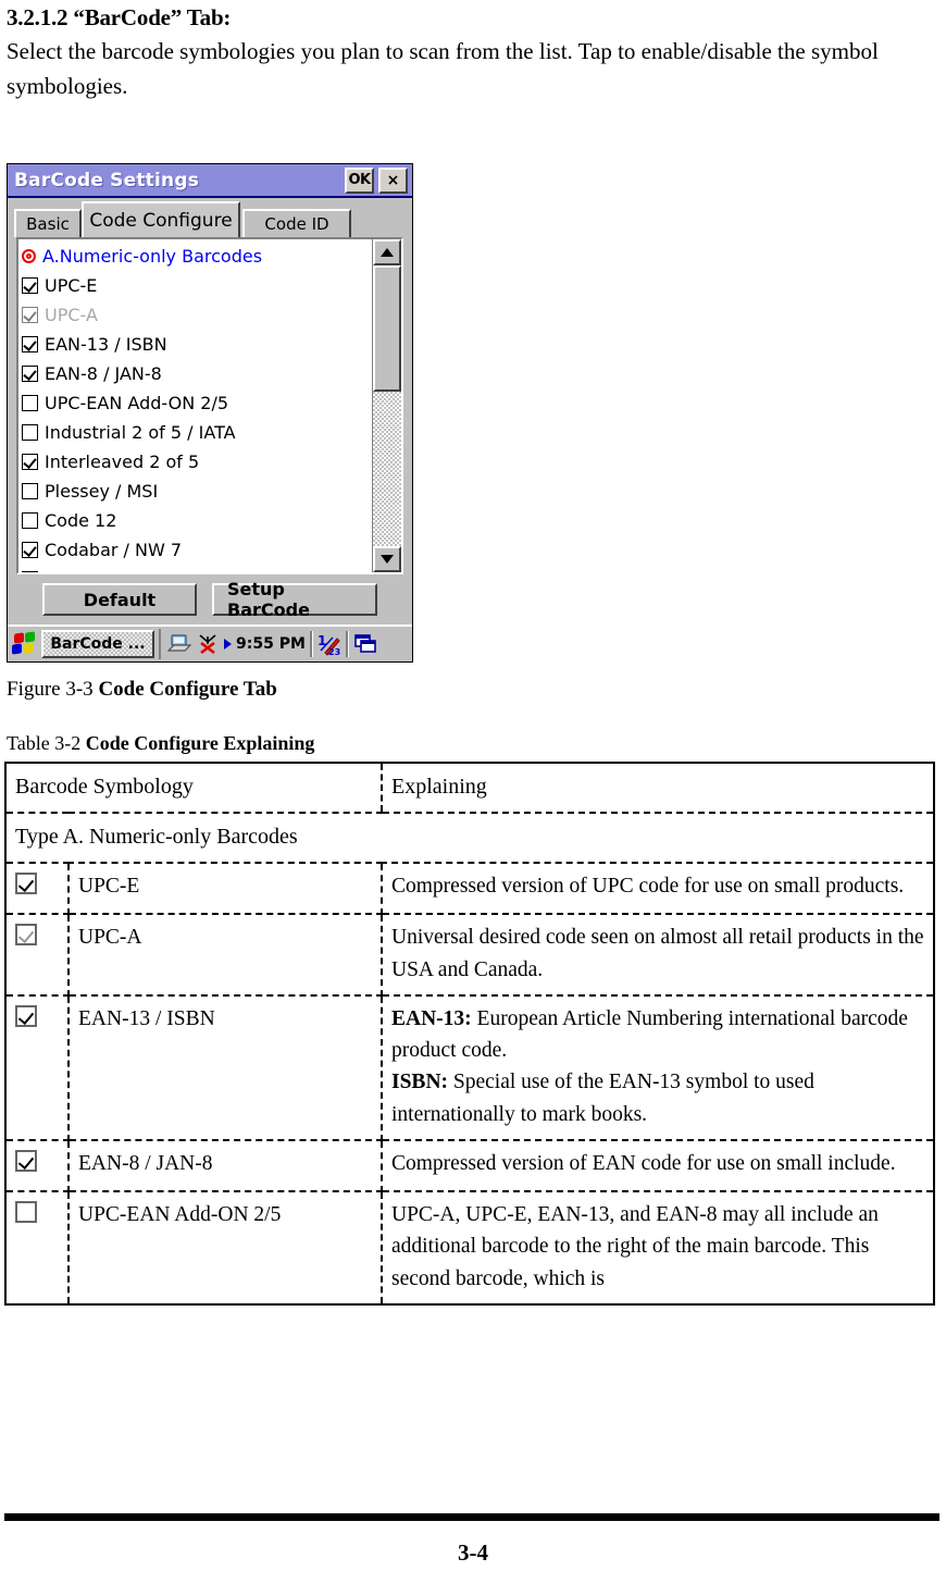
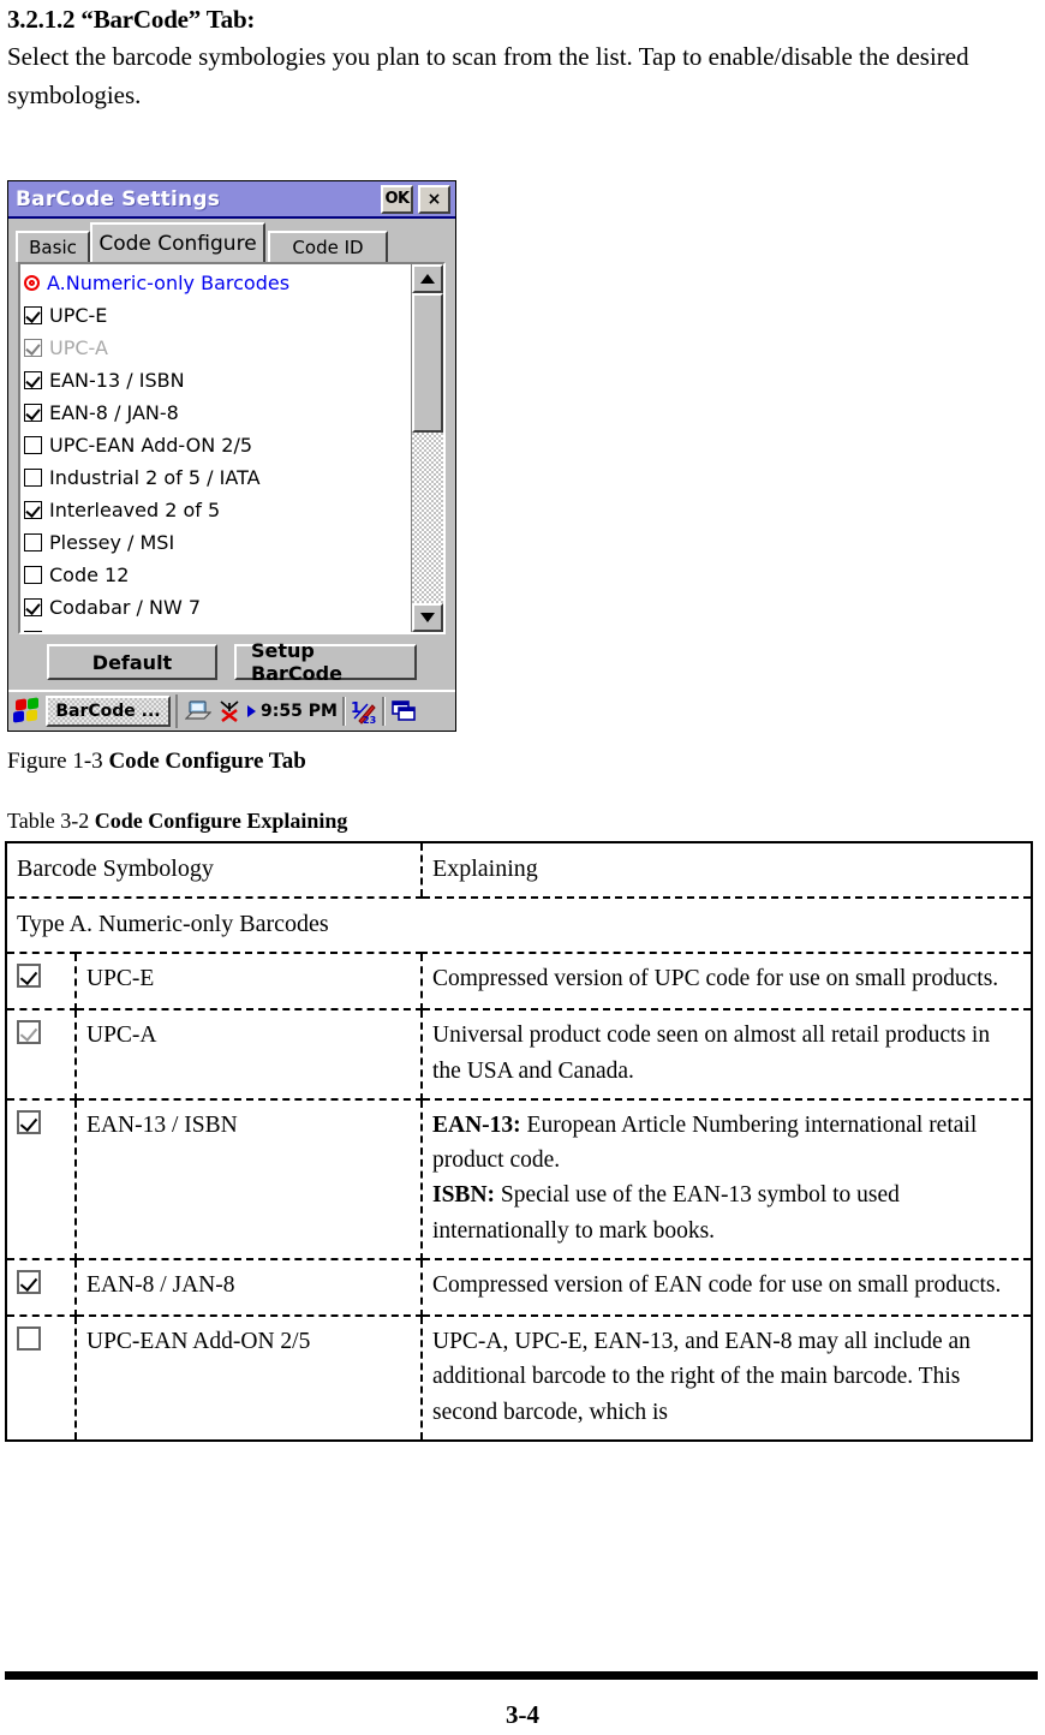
  3.2.1.2 “BarCode” Tab:
- Select the barcode symbologies you plan to scan from the list. Tap to enable/disable the symbol symbologies.
+ Select the barcode symbologies you plan to scan from the list. Tap to enable/disable the desired symbologies.
  BarCode Settings
  OK
  ×
  Basic
  Code Configure
  Code ID
  A.Numeric-only Barcodes
  UPC-E
  UPC-A
  EAN-13 / ISBN
  EAN-8 / JAN-8
  UPC-EAN Add-ON 2/5
  Industrial 2 of 5 / IATA
  Interleaved 2 of 5
  Plessey / MSI
  Code 12
  Codabar / NW 7
  Default
  Setup BarCode
  BarCode ...
  9:55 PM
  1
  23
- Figure 3-3 Code Configure Tab
+ Figure 1-3 Code Configure Tab
  Table 3-2 Code Configure Explaining
  Barcode Symbology	Explaining
  Type A. Numeric-only Barcodes
  	UPC-E	Compressed version of UPC code for use on small products.
- 	UPC-A	Universal desired code seen on almost all retail products in the USA and Canada.
+ 	UPC-A	Universal product code seen on almost all retail products in the USA and Canada.
- 	EAN-13 / ISBN	EAN-13: European Article Numbering international barcode product code. ISBN: Special use of the EAN-13 symbol to used internationally to mark books.
+ 	EAN-13 / ISBN	EAN-13: European Article Numbering international retail product code. ISBN: Special use of the EAN-13 symbol to used internationally to mark books.
- 	EAN-8 / JAN-8	Compressed version of EAN code for use on small include.
+ 	EAN-8 / JAN-8	Compressed version of EAN code for use on small products.
  	UPC-EAN Add-ON 2/5	UPC-A, UPC-E, EAN-13, and EAN-8 may all include an additional barcode to the right of the main barcode. This second barcode, which is
  3-4
